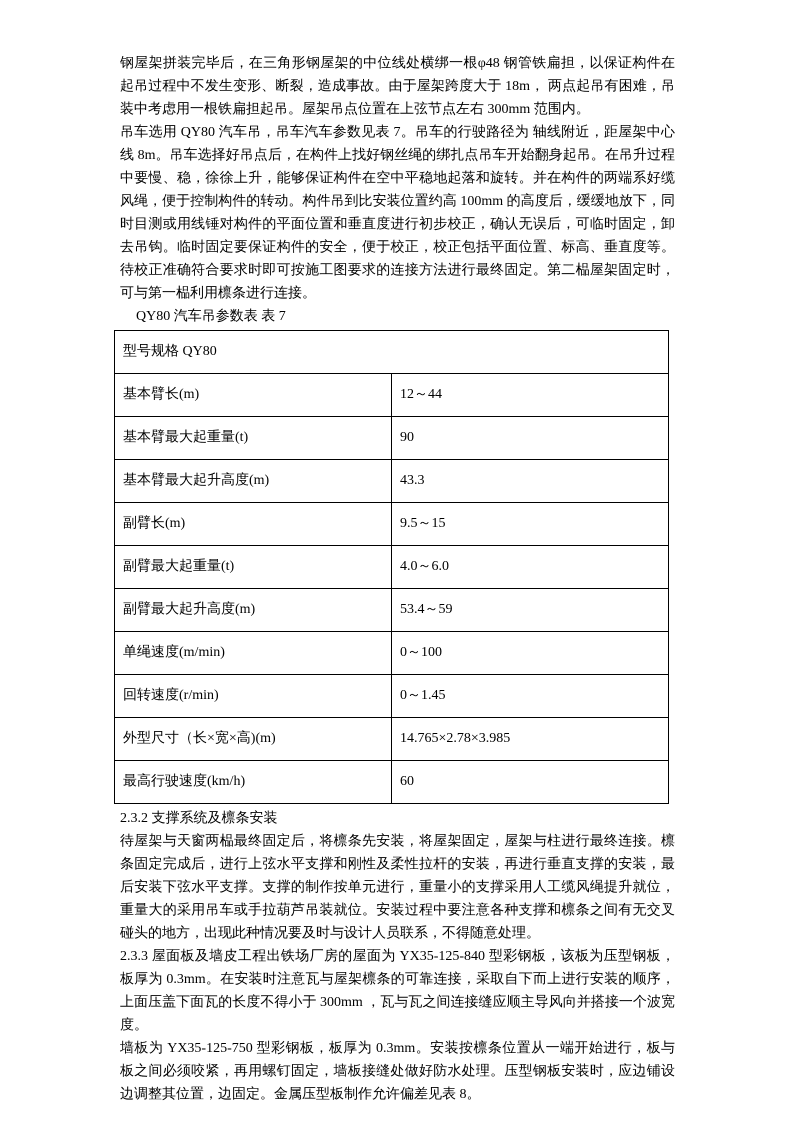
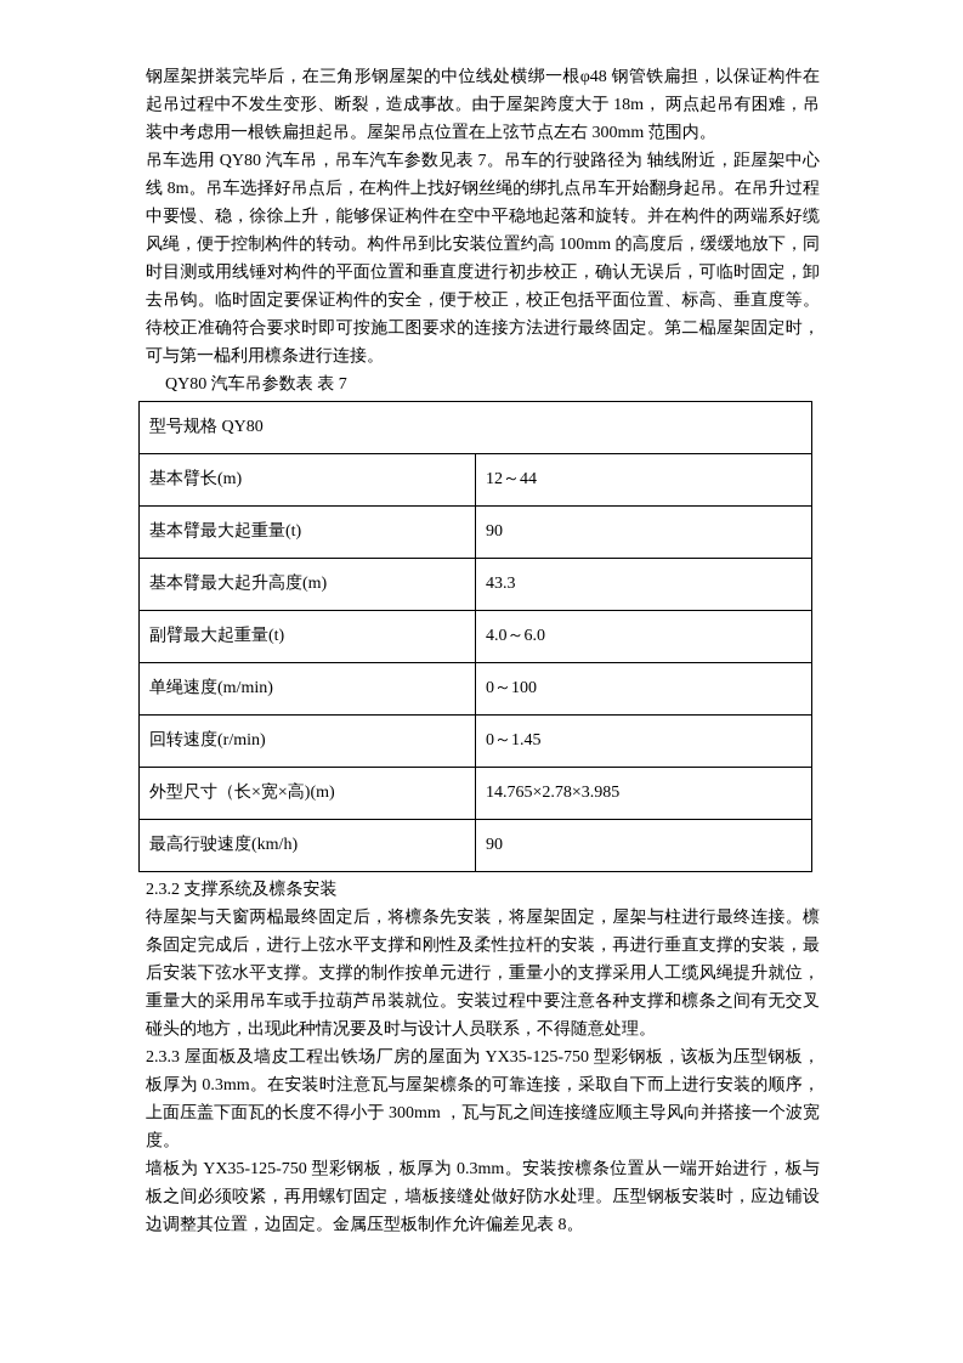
  钢屋架拼装完毕后，在三角形钢屋架的中位线处横绑一根φ48 钢管铁扁担，以保证构件在起吊过程中不发生变形、断裂，造成事故。由于屋架跨度大于 18m， 两点起吊有困难，吊装中考虑用一根铁扁担起吊。屋架吊点位置在上弦节点左右 300mm 范围内。
  吊车选用 QY80 汽车吊，吊车汽车参数见表 7。吊车的行驶路径为 轴线附近，距屋架中心线 8m。吊车选择好吊点后，在构件上找好钢丝绳的绑扎点吊车开始翻身起吊。在吊升过程中要慢、稳，徐徐上升，能够保证构件在空中平稳地起落和旋转。并在构件的两端系好缆风绳，便于控制构件的转动。构件吊到比安装位置约高 100mm 的高度后，缓缓地放下，同时目测或用线锤对构件的平面位置和垂直度进行初步校正，确认无误后，可临时固定，卸去吊钩。临时固定要保证构件的安全，便于校正，校正包括平面位置、标高、垂直度等。待校正准确符合要求时即可按施工图要求的连接方法进行最终固定。第二榀屋架固定时，可与第一榀利用檩条进行连接。
  QY80 汽车吊参数表 表 7
  型号规格 QY80
  基本臂长(m)	12～44
  基本臂最大起重量(t)	90
  基本臂最大起升高度(m)	43.3
- 副臂长(m)	9.5～15
  副臂最大起重量(t)	4.0～6.0
- 副臂最大起升高度(m)	53.4～59
  单绳速度(m/min)	0～100
  回转速度(r/min)	0～1.45
  外型尺寸（长×宽×高)(m)	14.765×2.78×3.985
- 最高行驶速度(km/h)	60
+ 最高行驶速度(km/h)	90
  2.3.2 支撑系统及檩条安装
  待屋架与天窗两榀最终固定后，将檩条先安装，将屋架固定，屋架与柱进行最终连接。檩条固定完成后，进行上弦水平支撑和刚性及柔性拉杆的安装，再进行垂直支撑的安装，最后安装下弦水平支撑。支撑的制作按单元进行，重量小的支撑采用人工缆风绳提升就位，重量大的采用吊车或手拉葫芦吊装就位。安装过程中要注意各种支撑和檩条之间有无交叉碰头的地方，出现此种情况要及时与设计人员联系，不得随意处理。
- 2.3.3 屋面板及墙皮工程出铁场厂房的屋面为 YX35-125-840 型彩钢板，该板为压型钢板，板厚为 0.3mm。在安装时注意瓦与屋架檩条的可靠连接，采取自下而上进行安装的顺序，上面压盖下面瓦的长度不得小于 300mm ，瓦与瓦之间连接缝应顺主导风向并搭接一个波宽度。
+ 2.3.3 屋面板及墙皮工程出铁场厂房的屋面为 YX35-125-750 型彩钢板，该板为压型钢板，板厚为 0.3mm。在安装时注意瓦与屋架檩条的可靠连接，采取自下而上进行安装的顺序，上面压盖下面瓦的长度不得小于 300mm ，瓦与瓦之间连接缝应顺主导风向并搭接一个波宽度。
  墙板为 YX35-125-750 型彩钢板，板厚为 0.3mm。安装按檩条位置从一端开始进行，板与板之间必须咬紧，再用螺钉固定，墙板接缝处做好防水处理。压型钢板安装时，应边铺设边调整其位置，边固定。金属压型板制作允许偏差见表 8。
